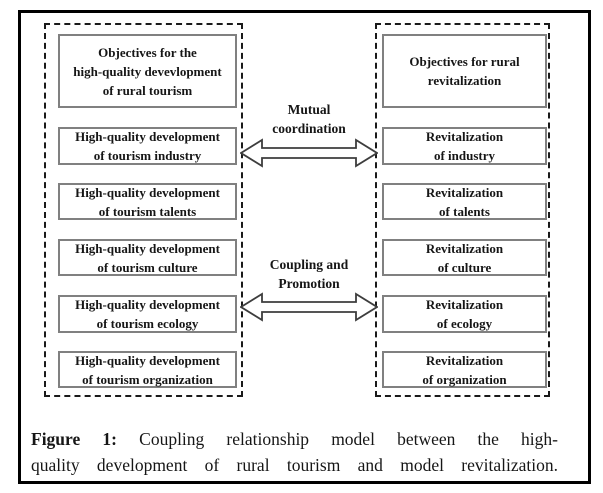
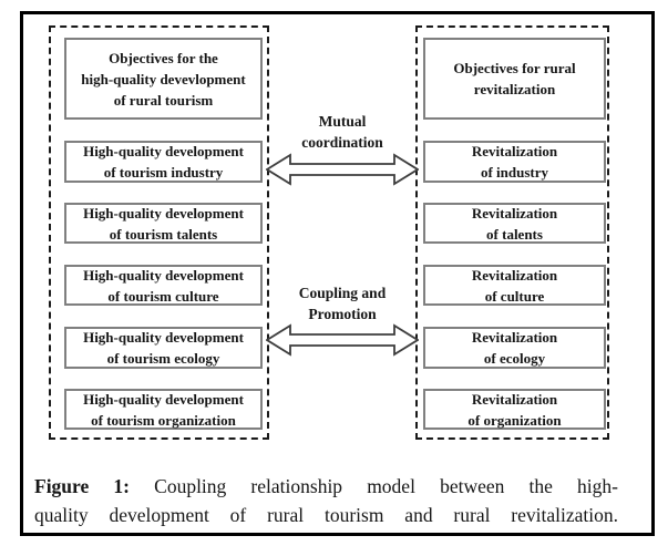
  Objectives for the
  high-quality devevlopment
  of rural tourism
  High-quality development
  of tourism industry
  High-quality development
  of tourism talents
  High-quality development
  of tourism culture
  High-quality development
  of tourism ecology
  High-quality development
  of tourism organization
  Objectives for rural
  revitalization
  Revitalization
  of industry
  Revitalization
  of talents
  Revitalization
  of culture
  Revitalization
  of ecology
  Revitalization
  of organization
  Mutual
  coordination
  Coupling and
  Promotion
  Figure 1: Coupling relationship model between the high-
- quality development of rural tourism and model revitalization.
+ quality development of rural tourism and rural revitalization.
